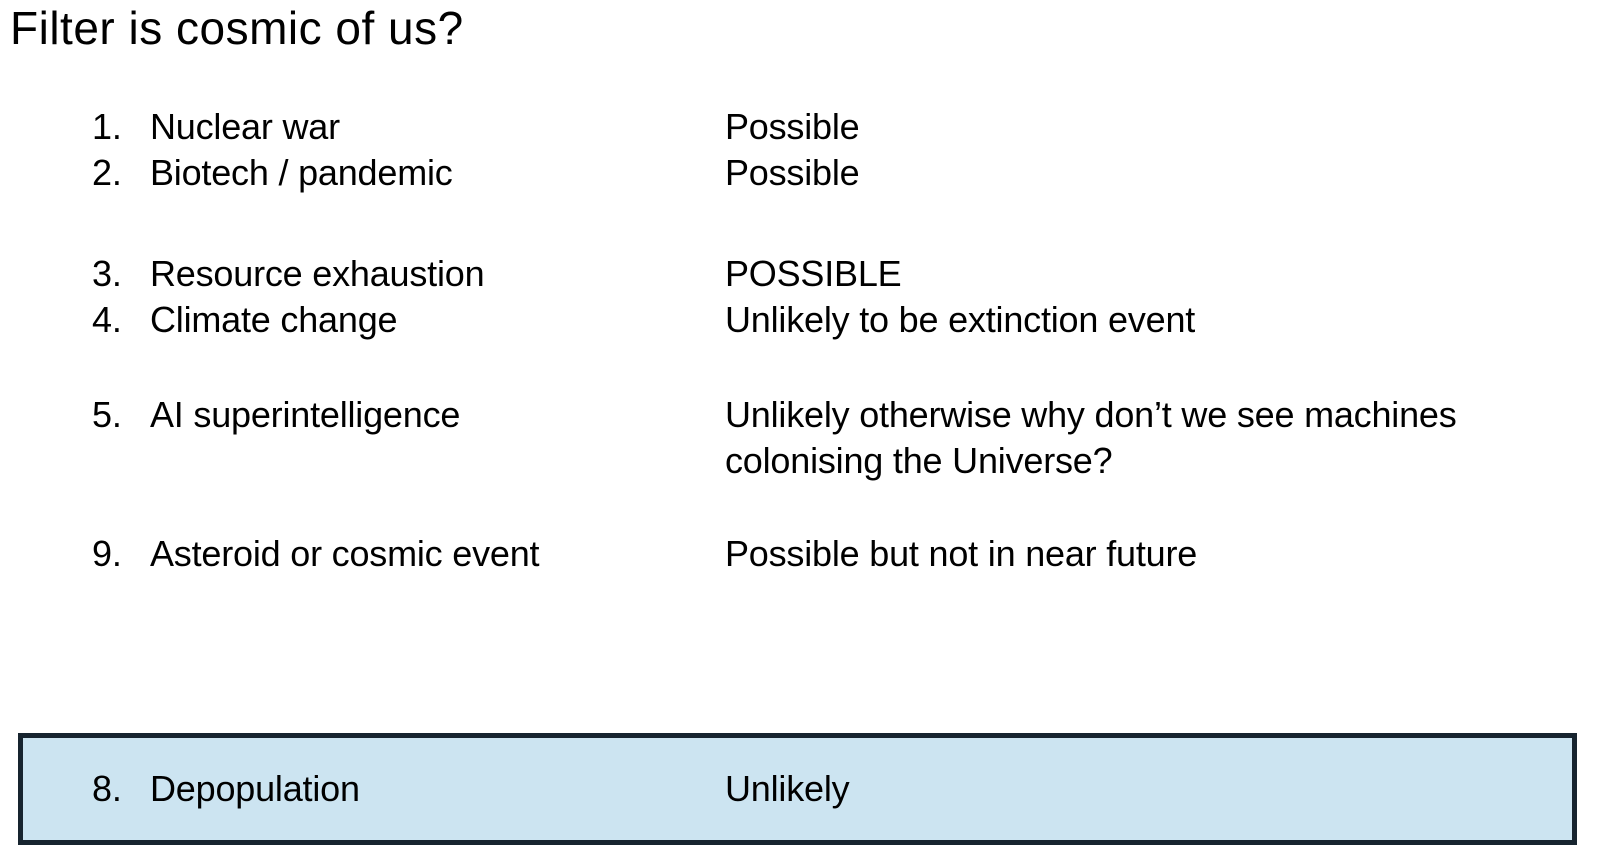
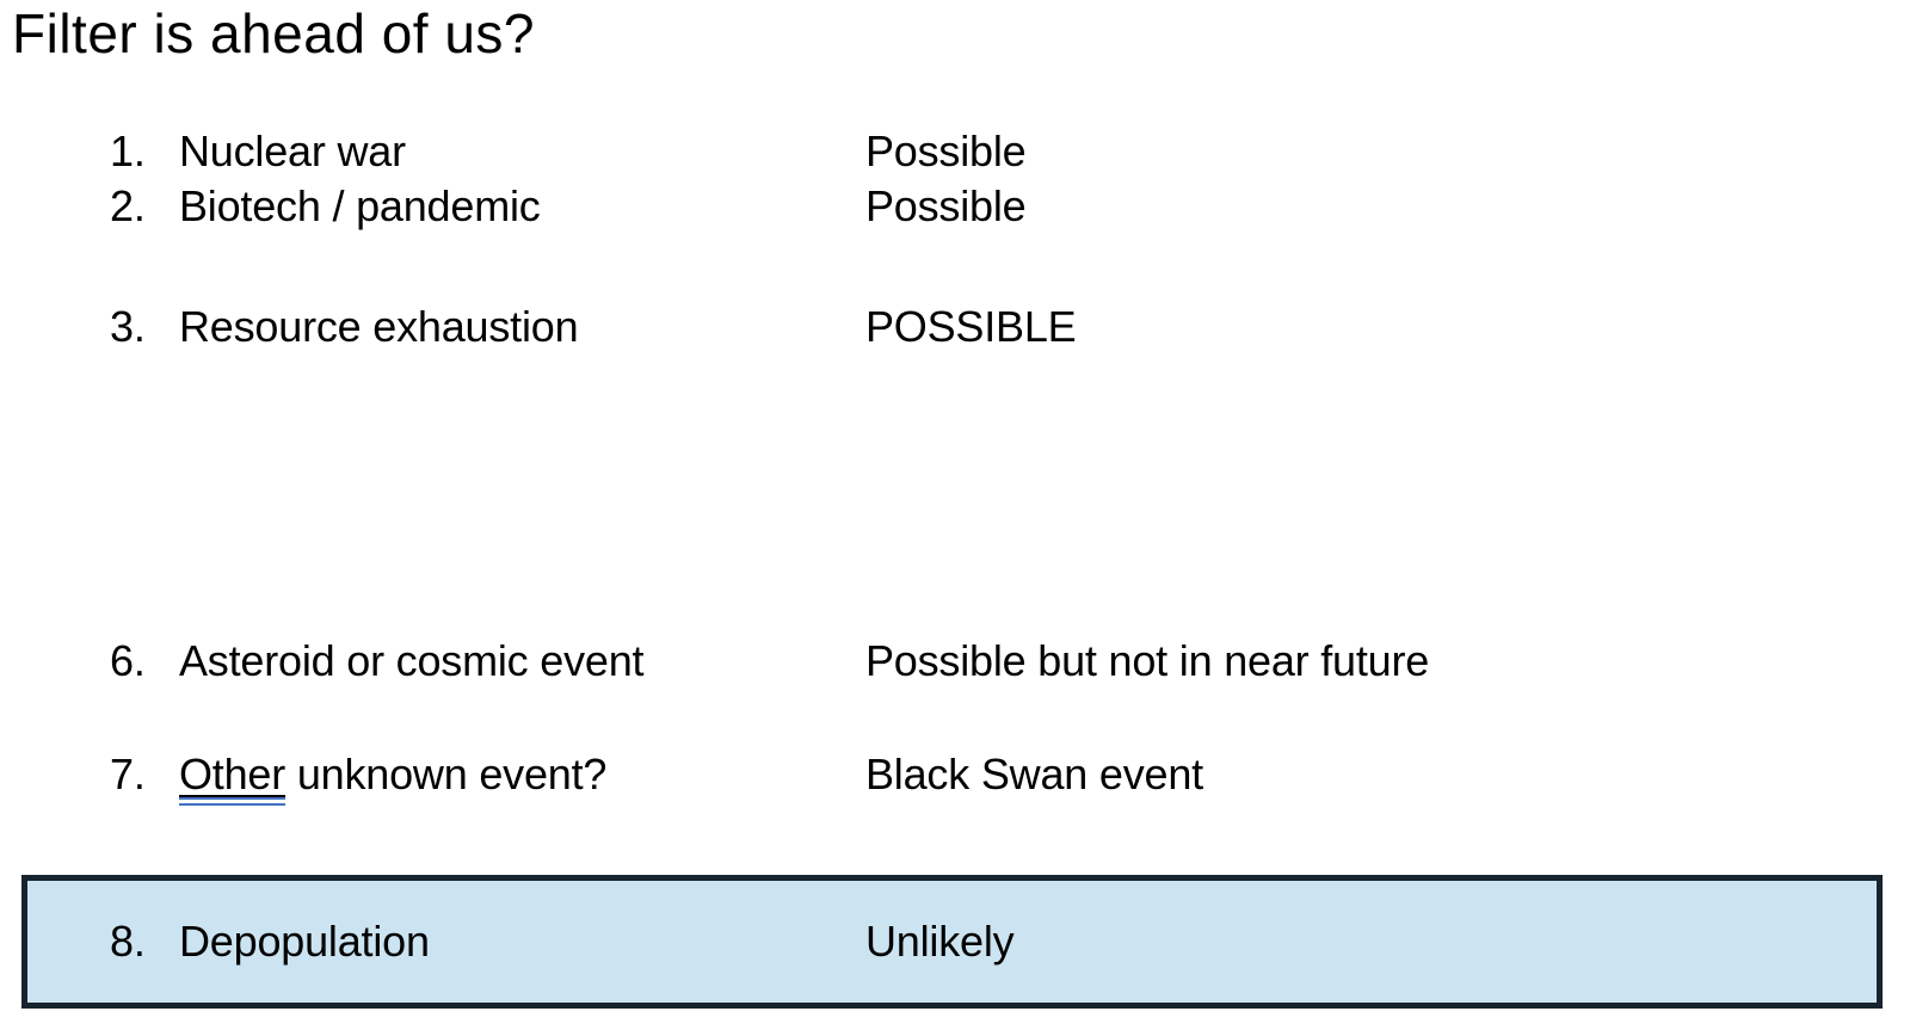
- Filter is cosmic of us?
+ Filter is ahead of us?
  1.
  Nuclear war
  Possible
  2.
  Biotech / pandemic
  Possible
  3.
  Resource exhaustion
  POSSIBLE
- 4.
- Climate change
- Unlikely to be extinction event
- 5.
- AI superintelligence
- Unlikely otherwise why don’t we see machines colonising the Universe?
- 9.
+ 6.
  Asteroid or cosmic event
  Possible but not in near future
+ 7.
+ Other unknown event?
+ Black Swan event
  8.
  Depopulation
  Unlikely
